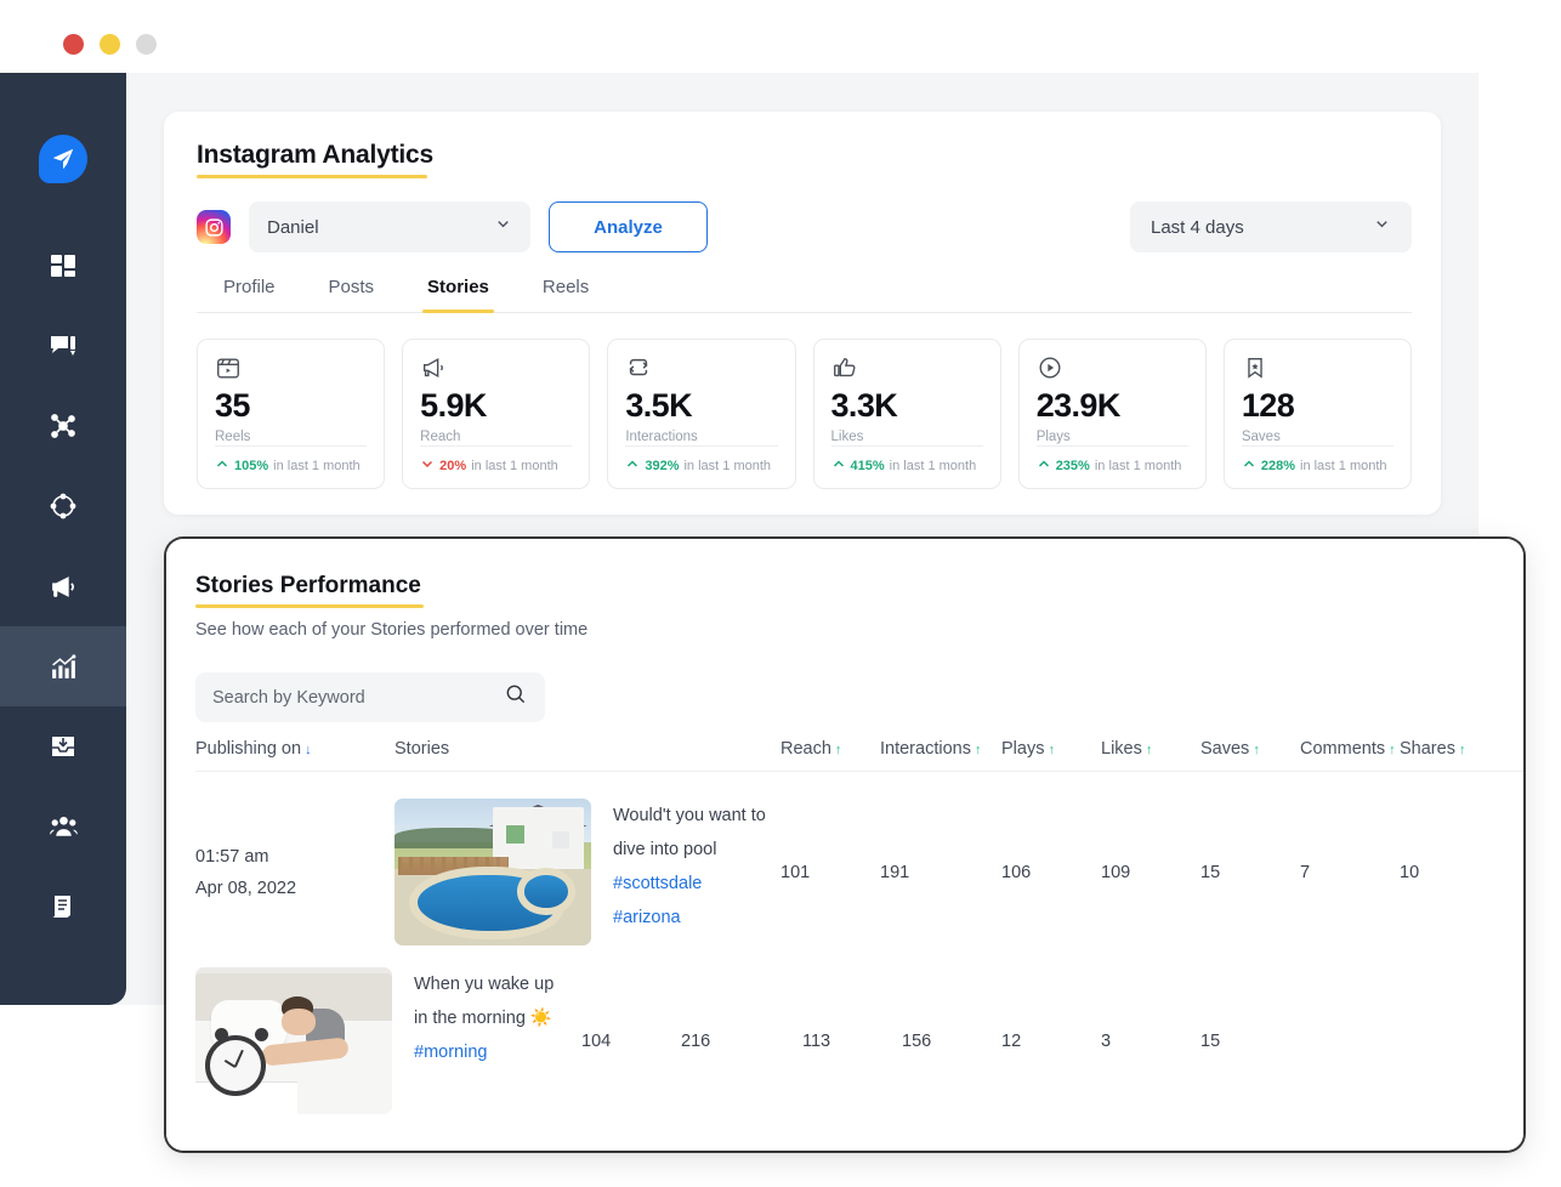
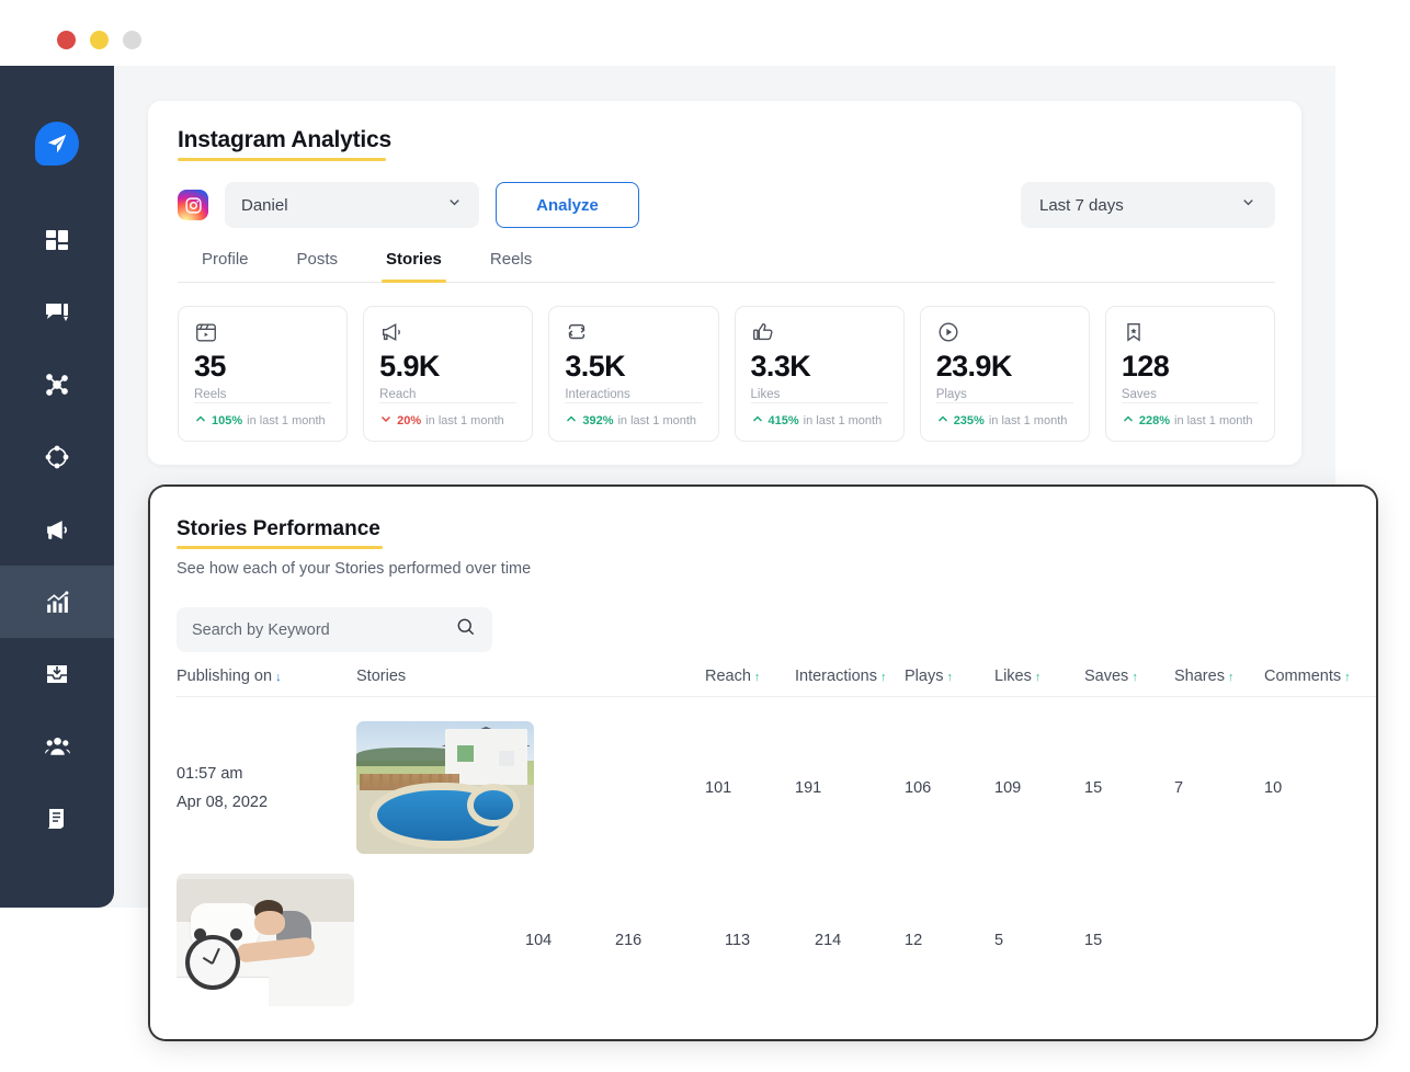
  Instagram Analytics
  Daniel
  Analyze
- Last 4 days
+ Last 7 days
  Profile
  Posts
  Stories
  Reels
  35
  Reels
  105%
  in last 1 month
  5.9K
  Reach
  20%
  in last 1 month
  3.5K
  Interactions
  392%
  in last 1 month
  3.3K
  Likes
  415%
  in last 1 month
  23.9K
  Plays
  235%
  in last 1 month
  128
  Saves
  228%
  in last 1 month
  Stories Performance
  See how each of your Stories performed over time
  Search by Keyword
  Publishing on
  ↓
  Stories
  Reach
  ↑
  Interactions
  ↑
  Plays
  ↑
  Likes
  ↑
  Saves
  ↑
- Comments
+ Shares
  ↑
- Shares
+ Comments
  ↑
  01:57 am
  Apr 08, 2022
- Would't you want to dive into pool #scottsdale #arizona
  101
  191
  106
  109
  15
  7
  10
- When yu wake up in the morning ☀️ #morning
  104
  216
  113
- 156
+ 214
  12
- 3
+ 5
  15
